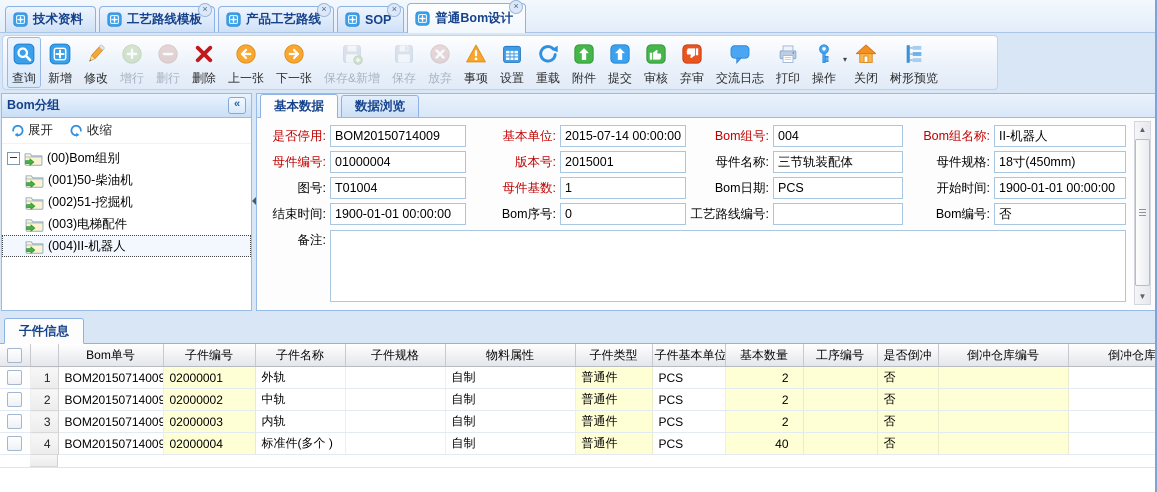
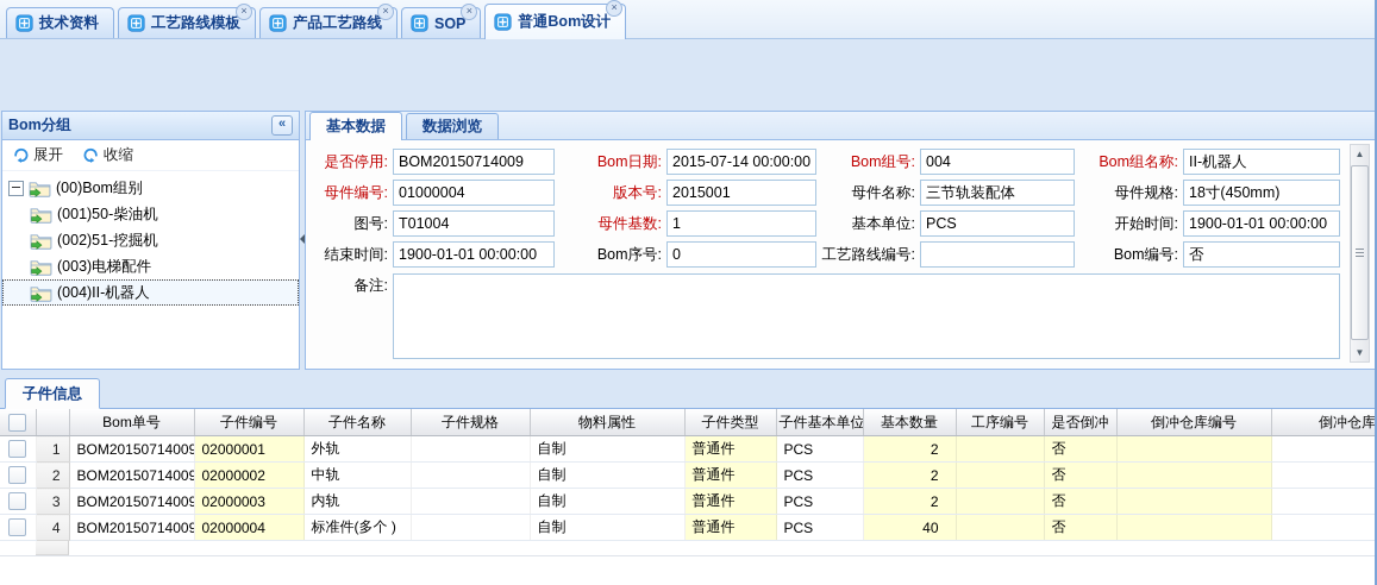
  技术资料
  工艺路线模板
  ×
  产品工艺路线
  ×
  SOP
  ×
  普通Bom设计
  ×
- 查询
- 新增
- 修改
- 增行
- 删行
- 删除
- 上一张
- 下一张
- 保存&新增
- 保存
- 放弃
- 事项
- 设置
- 重载
- 附件
- 提交
- 审核
- 弃审
- 交流日志
- 打印
- 操作
- ▾
- 关闭
- 树形预览
  Bom分组
  «
  展开
  收缩
  (00)Bom组别
  (001)50-柴油机
  (002)51-挖掘机
  (003)电梯配件
  (004)II-机器人
  基本数据
  数据浏览
  是否停用:
  BOM20150714009
- 基本单位:
+ Bom日期:
  2015-07-14 00:00:00
  Bom组号:
  004
  Bom组名称:
  II-机器人
  母件编号:
  01000004
  版本号:
  2015001
  母件名称:
  三节轨装配体
  母件规格:
  18寸(450mm)
  图号:
  T01004
  母件基数:
  1
- Bom日期:
+ 基本单位:
  PCS
  开始时间:
  1900-01-01 00:00:00
  结束时间:
  1900-01-01 00:00:00
  Bom序号:
  0
  工艺路线编号:
  Bom编号:
  否
  备注:
  ▲
  ▼
  子件信息
  		Bom单号	子件编号	子件名称	子件规格	物料属性	子件类型	子件基本单位	基本数量	工序编号	是否倒冲	倒冲仓库编号	倒冲仓库
  	1	BOM20150714009	02000001	外轨		自制	普通件	PCS	2		否
  	2	BOM20150714009	02000002	中轨		自制	普通件	PCS	2		否
  	3	BOM20150714009	02000003	内轨		自制	普通件	PCS	2		否
  	4	BOM20150714009	02000004	标准件(多个 )		自制	普通件	PCS	40		否
